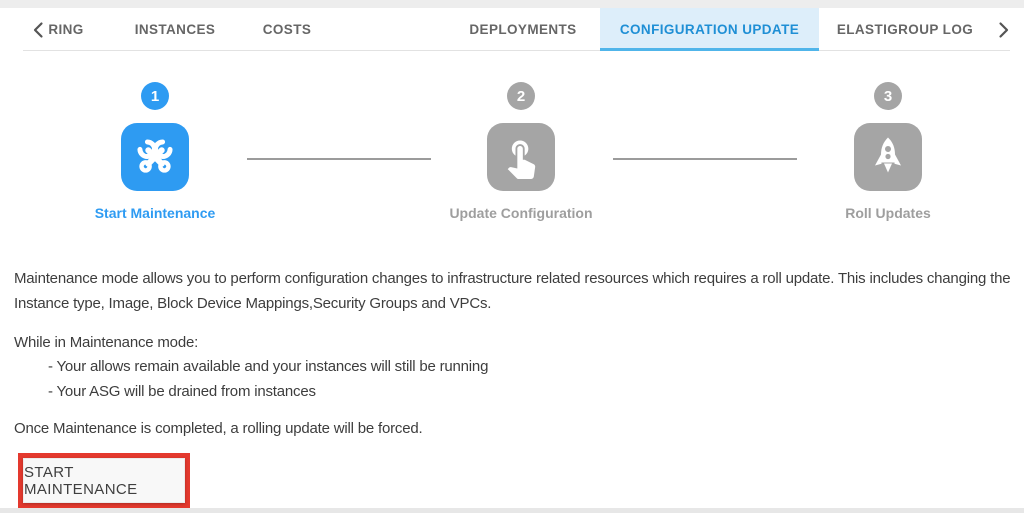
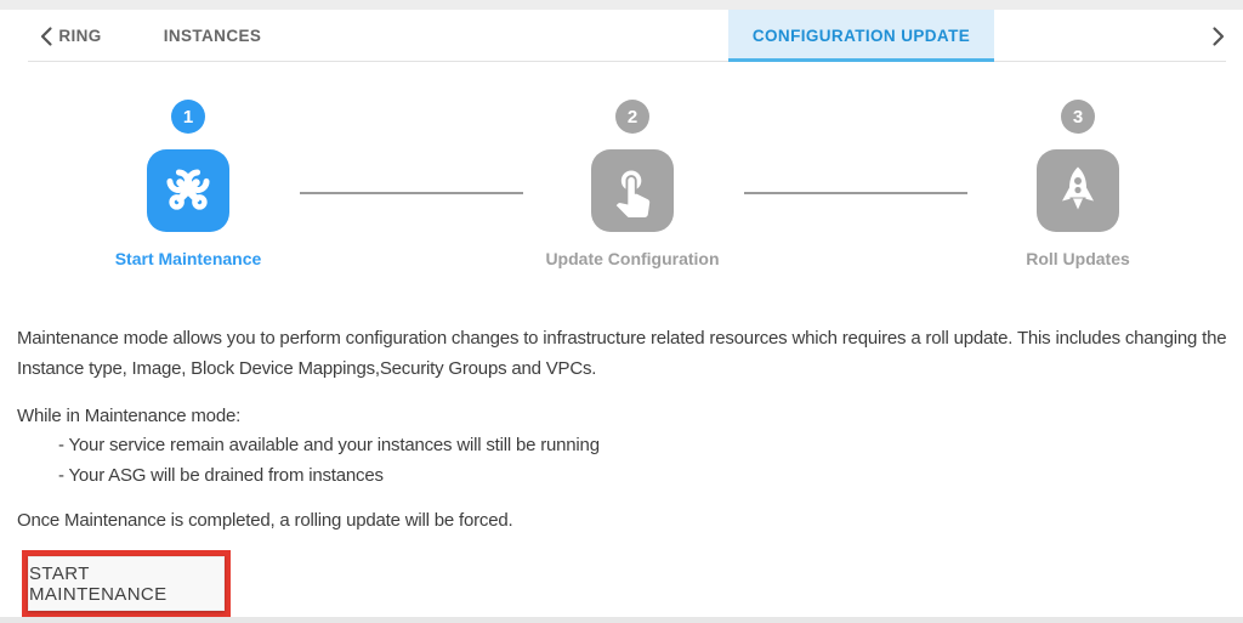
  RING
  INSTANCES
- COSTS
- DEPLOYMENTS
  CONFIGURATION UPDATE
- ELASTIGROUP LOG
  1
  Start Maintenance
  2
  Update Configuration
  3
  Roll Updates
  Maintenance mode allows you to perform configuration changes to infrastructure related resources which requires a roll update. This includes changing the Instance type, Image, Block Device Mappings,Security Groups and VPCs.
  While in Maintenance mode:
- - Your allows remain available and your instances will still be running
+ - Your service remain available and your instances will still be running
  - Your ASG will be drained from instances
  Once Maintenance is completed, a rolling update will be forced.
  START MAINTENANCE
